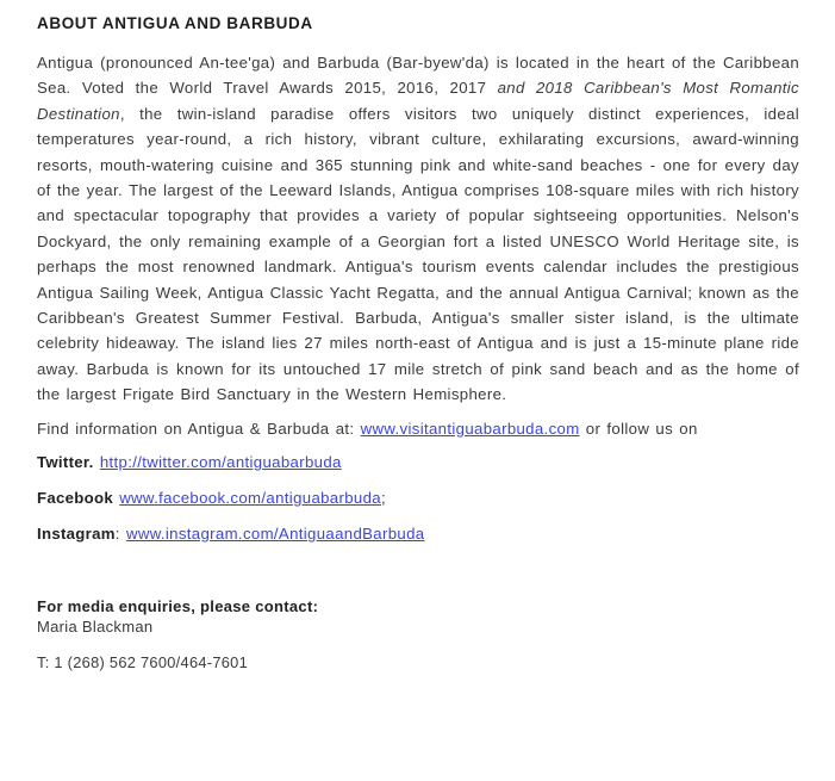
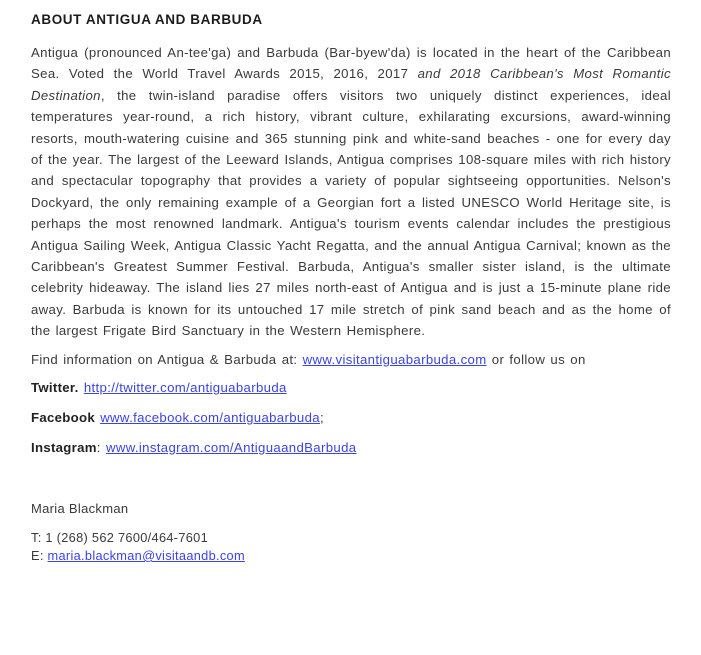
  ABOUT ANTIGUA AND BARBUDA
  Antigua (pronounced An-tee'ga) and Barbuda (Bar-byew'da) is located in the heart of the Caribbean Sea. Voted the World Travel Awards 2015, 2016, 2017 and 2018 Caribbean's Most Romantic Destination, the twin-island paradise offers visitors two uniquely distinct experiences, ideal temperatures year-round, a rich history, vibrant culture, exhilarating excursions, award-winning resorts, mouth-watering cuisine and 365 stunning pink and white-sand beaches - one for every day of the year. The largest of the Leeward Islands, Antigua comprises 108-square miles with rich history and spectacular topography that provides a variety of popular sightseeing opportunities. Nelson's Dockyard, the only remaining example of a Georgian fort a listed UNESCO World Heritage site, is perhaps the most renowned landmark. Antigua's tourism events calendar includes the prestigious Antigua Sailing Week, Antigua Classic Yacht Regatta, and the annual Antigua Carnival; known as the Caribbean's Greatest Summer Festival. Barbuda, Antigua's smaller sister island, is the ultimate celebrity hideaway. The island lies 27 miles north-east of Antigua and is just a 15-minute plane ride away. Barbuda is known for its untouched 17 mile stretch of pink sand beach and as the home of the largest Frigate Bird Sanctuary in the Western Hemisphere.
  Find information on Antigua & Barbuda at: www.visitantiguabarbuda.com or follow us on
  Twitter. http://twitter.com/antiguabarbuda
  Facebook www.facebook.com/antiguabarbuda;
  Instagram: www.instagram.com/AntiguaandBarbuda
- For media enquiries, please contact:
  Maria Blackman
  T: 1 (268) 562 7600/464-7601
+ E: maria.blackman@visitaandb.com
